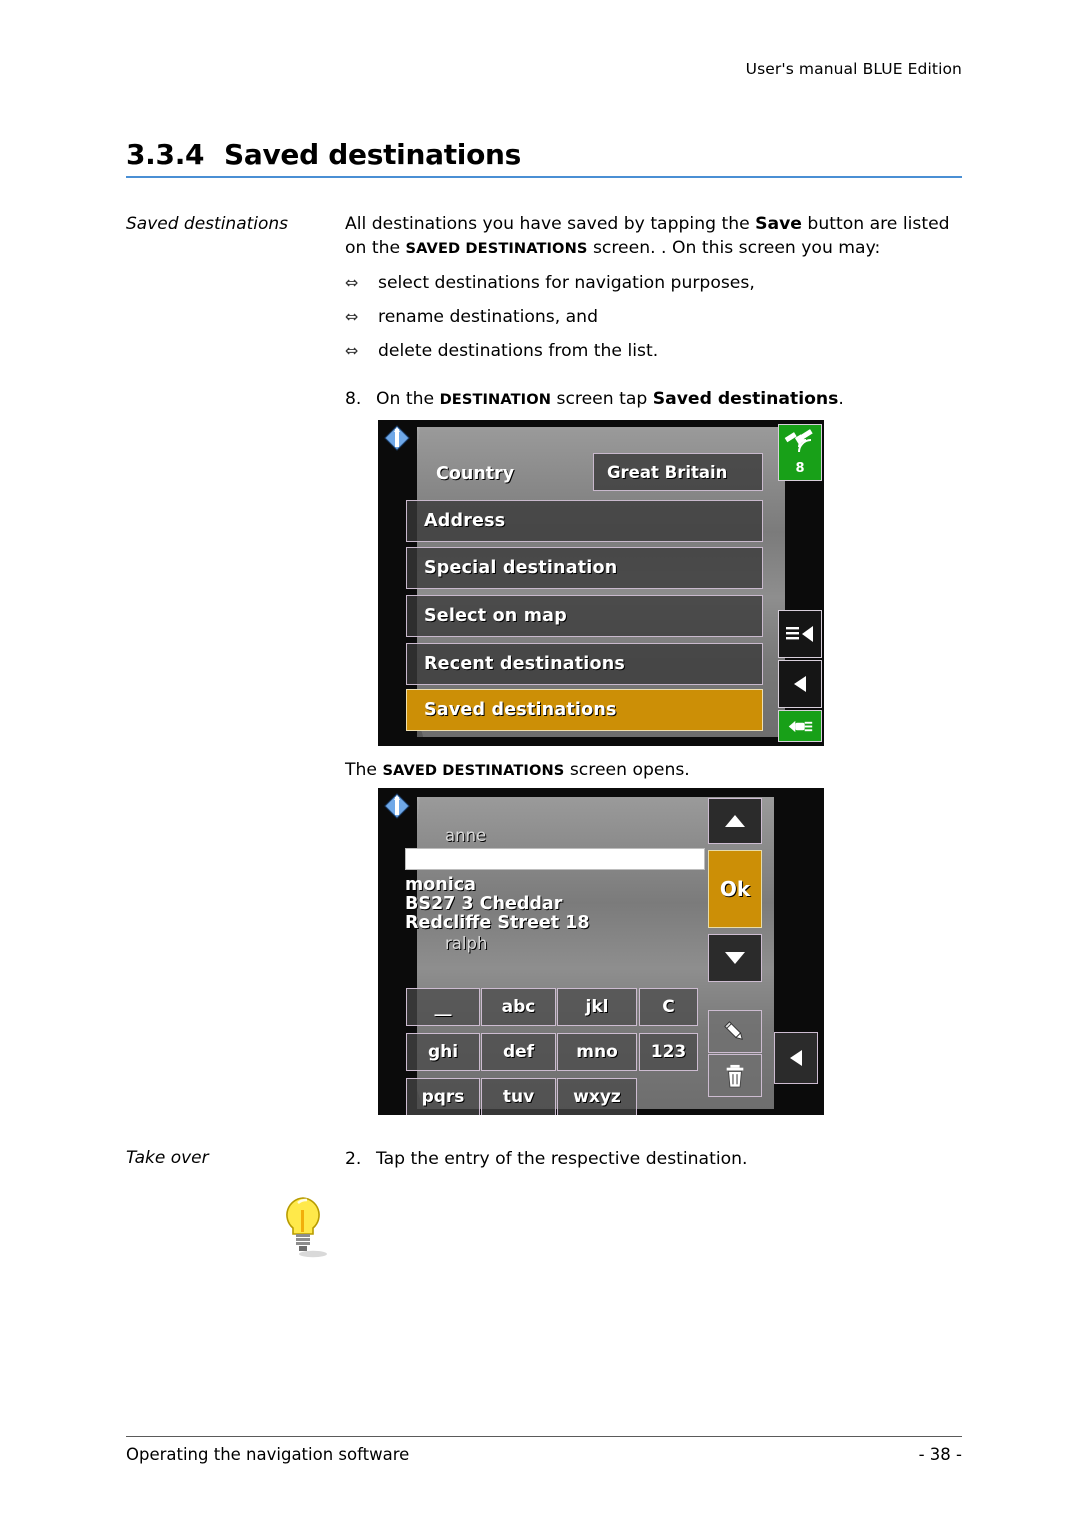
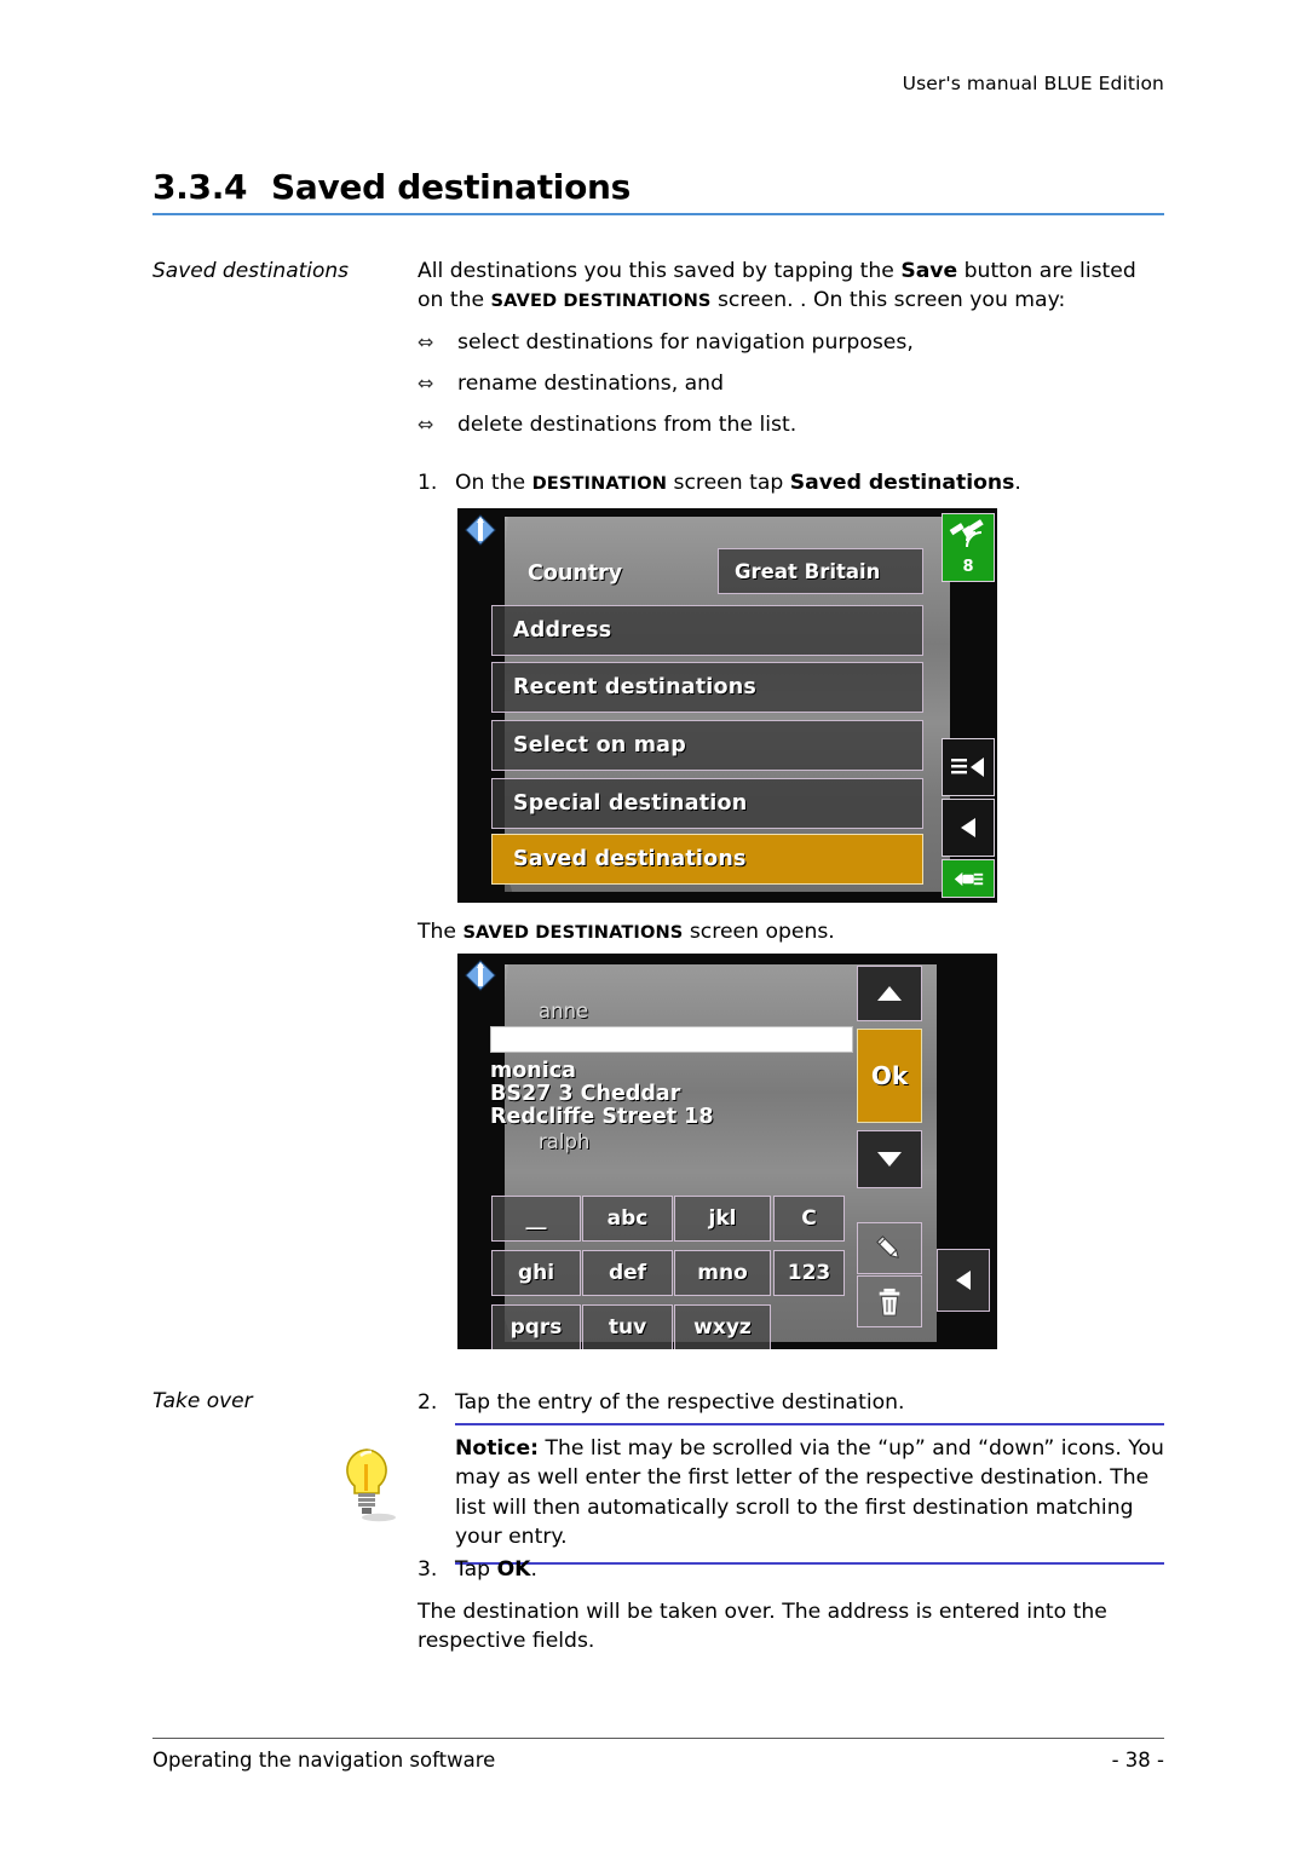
  User's manual BLUE Edition
  3.3.4
  Saved destinations
  Saved destinations
- All destinations you have saved by tapping the Save button are listed on the SAVED DESTINATIONS screen. . On this screen you may:
+ All destinations you this saved by tapping the Save button are listed on the SAVED DESTINATIONS screen. . On this screen you may:
  ⇔
  select destinations for navigation purposes,
  ⇔
  rename destinations, and
  ⇔
  delete destinations from the list.
- 8.
+ 1.
  On the DESTINATION screen tap Saved destinations.
  Country
  Great Britain
  Address
- Special destination
+ Recent destinations
  Select on map
- Recent destinations
+ Special destination
  Saved destinations
  8
  The SAVED DESTINATIONS screen opens.
  anne
  monica
  BS27 3 Cheddar
  Redcliffe Street 18
  ralph
  __
  abc
  jkl
  C
  ghi
  def
  mno
  123
  pqrs
  tuv
  wxyz
  Ok
  Take over
  2.
  Tap the entry of the respective destination.
+ Notice: The list may be scrolled via the “up” and “down” icons. You may as well enter the first letter of the respective destination. The list will then automatically scroll to the first destination matching your entry.
+ 3.
+ Tap OK.
+ The destination will be taken over. The address is entered into the respective fields.
  Operating the navigation software
  - 38 -
